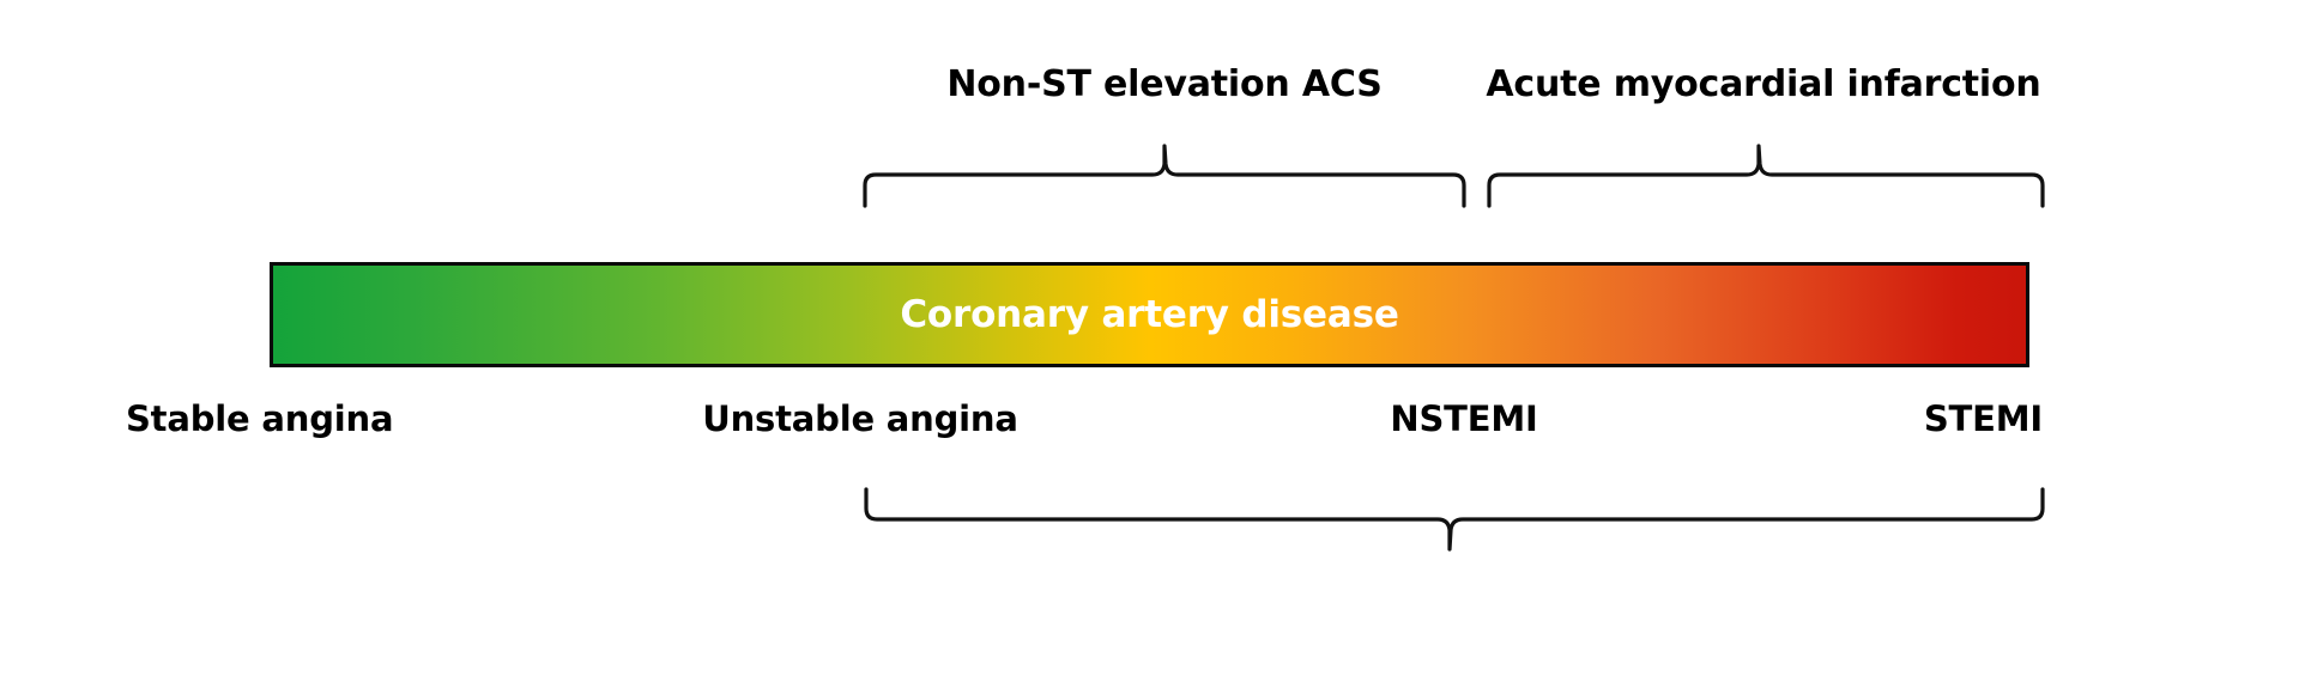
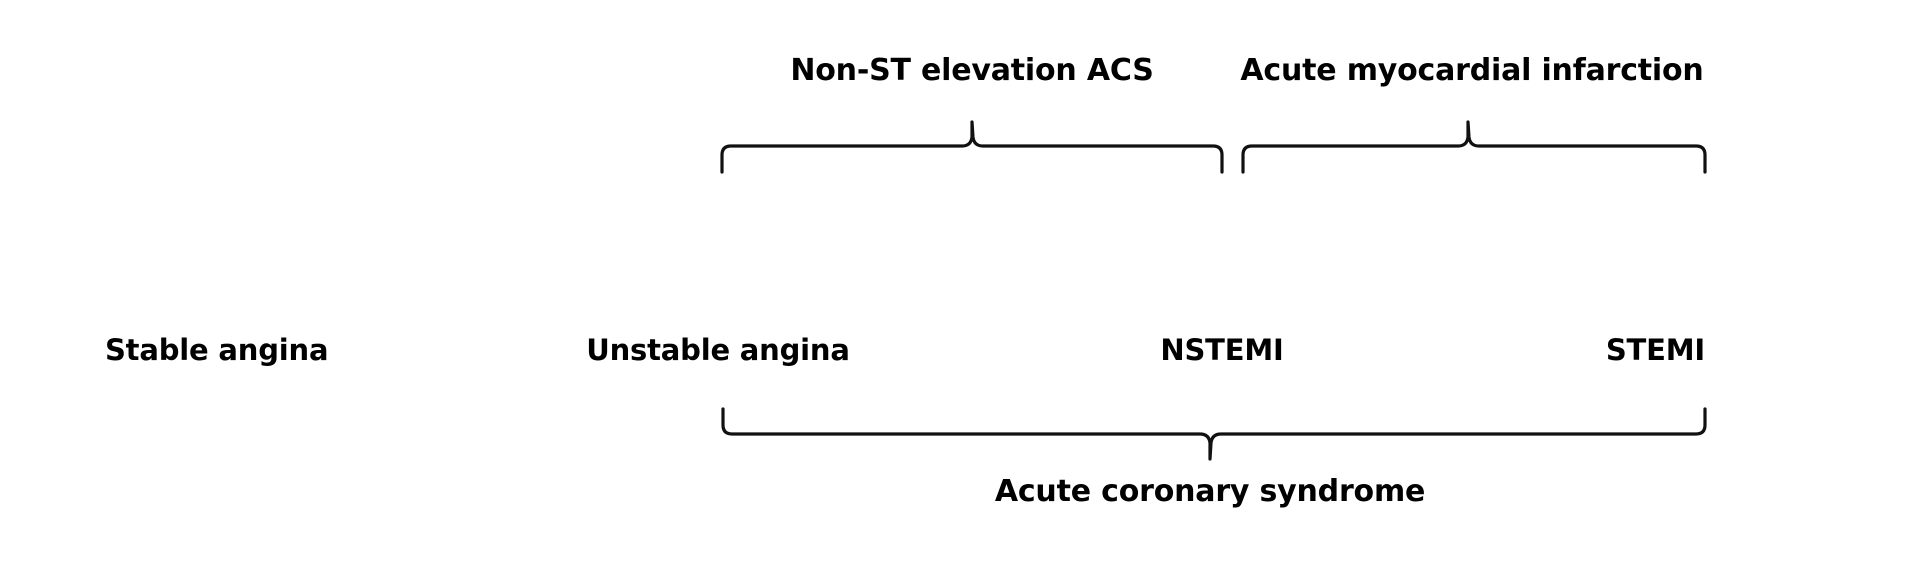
  Non-ST elevation ACS
  Acute myocardial infarction
- Coronary artery disease
  Stable angina
  Unstable angina
  NSTEMI
  STEMI
+ Acute coronary syndrome
